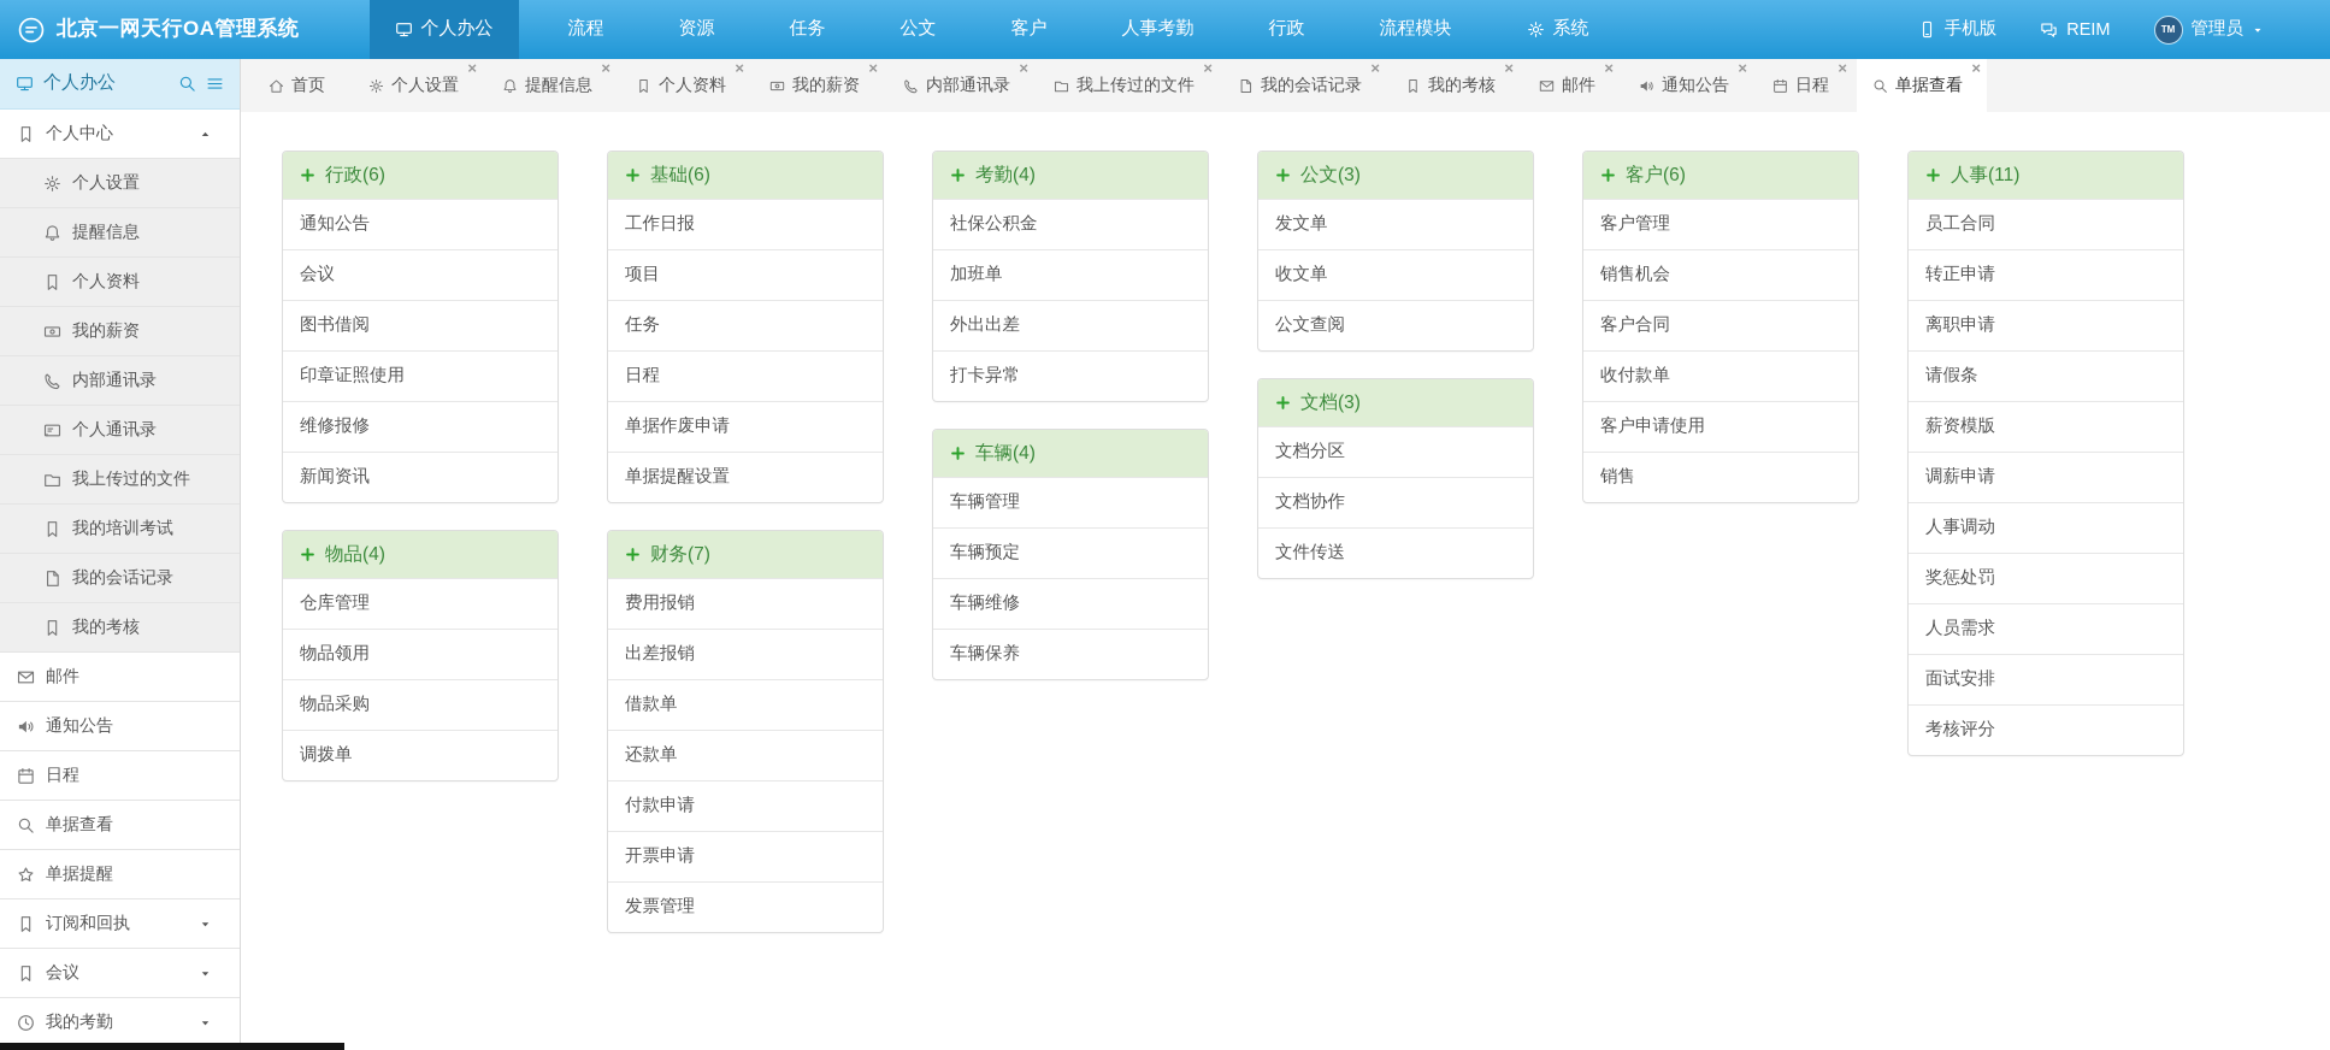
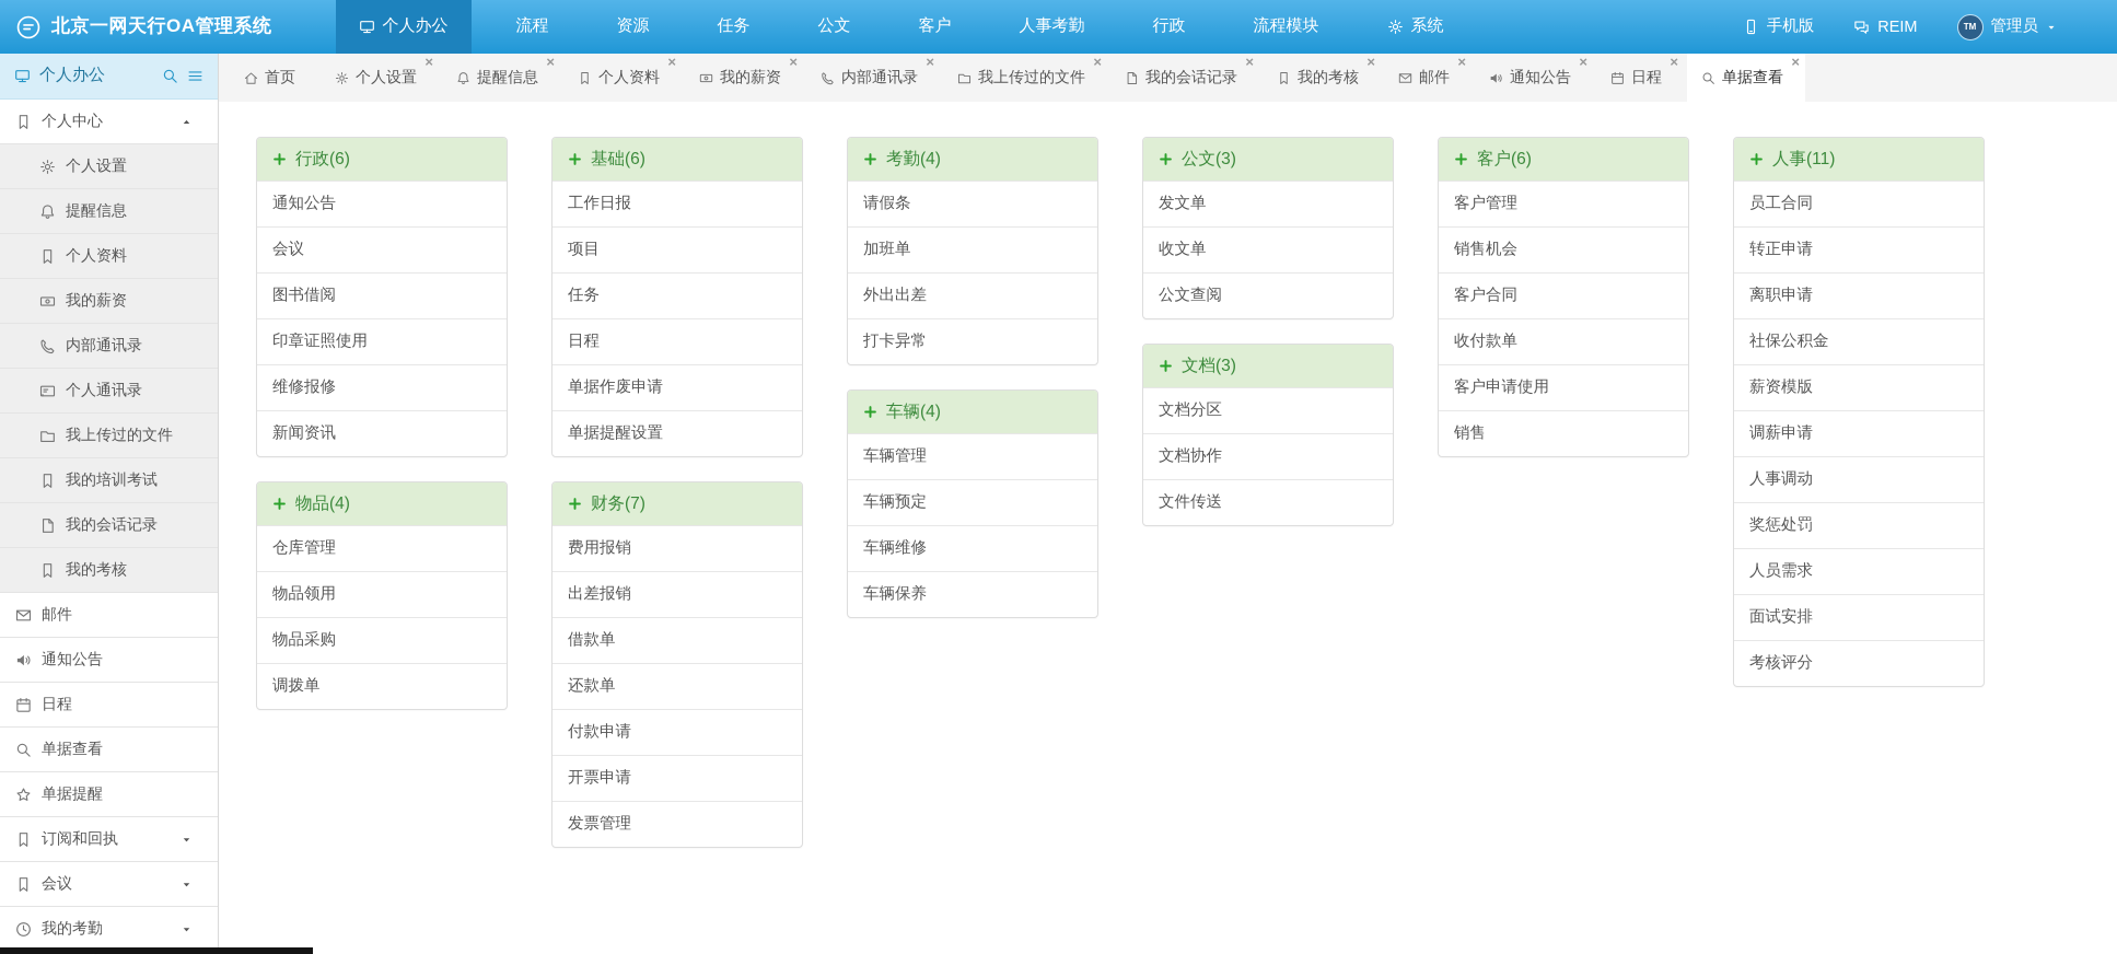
  北京一网天行OA管理系统
  个人办公
  流程
  资源
  任务
  公文
  客户
  人事考勤
  行政
  流程模块
  系统
  手机版
  REIM
  TM
  管理员
  个人办公
  个人中心
  个人设置
  提醒信息
  个人资料
  我的薪资
  内部通讯录
  个人通讯录
  我上传过的文件
  我的培训考试
  我的会话记录
  我的考核
  邮件
  通知公告
  日程
  单据查看
  单据提醒
  订阅和回执
  会议
  我的考勤
  首页
  个人设置
  ×
  提醒信息
  ×
  个人资料
  ×
  我的薪资
  ×
  内部通讯录
  ×
  我上传过的文件
  ×
  我的会话记录
  ×
  我的考核
  ×
  邮件
  ×
  通知公告
  ×
  日程
  ×
  单据查看
  ×
  行政
  (6)
  通知公告
  会议
  图书借阅
  印章证照使用
  维修报修
  新闻资讯
  物品
  (4)
  仓库管理
  物品领用
  物品采购
  调拨单
  基础
  (6)
  工作日报
  项目
  任务
  日程
  单据作废申请
  单据提醒设置
  财务
  (7)
  费用报销
  出差报销
  借款单
  还款单
  付款申请
  开票申请
  发票管理
  考勤
  (4)
- 社保公积金
+ 请假条
  加班单
  外出出差
  打卡异常
  车辆
  (4)
  车辆管理
  车辆预定
  车辆维修
  车辆保养
  公文
  (3)
  发文单
  收文单
  公文查阅
  文档
  (3)
  文档分区
  文档协作
  文件传送
  客户
  (6)
  客户管理
  销售机会
  客户合同
  收付款单
  客户申请使用
  销售
  人事
  (11)
  员工合同
  转正申请
  离职申请
- 请假条
+ 社保公积金
  薪资模版
  调薪申请
  人事调动
  奖惩处罚
  人员需求
  面试安排
  考核评分
